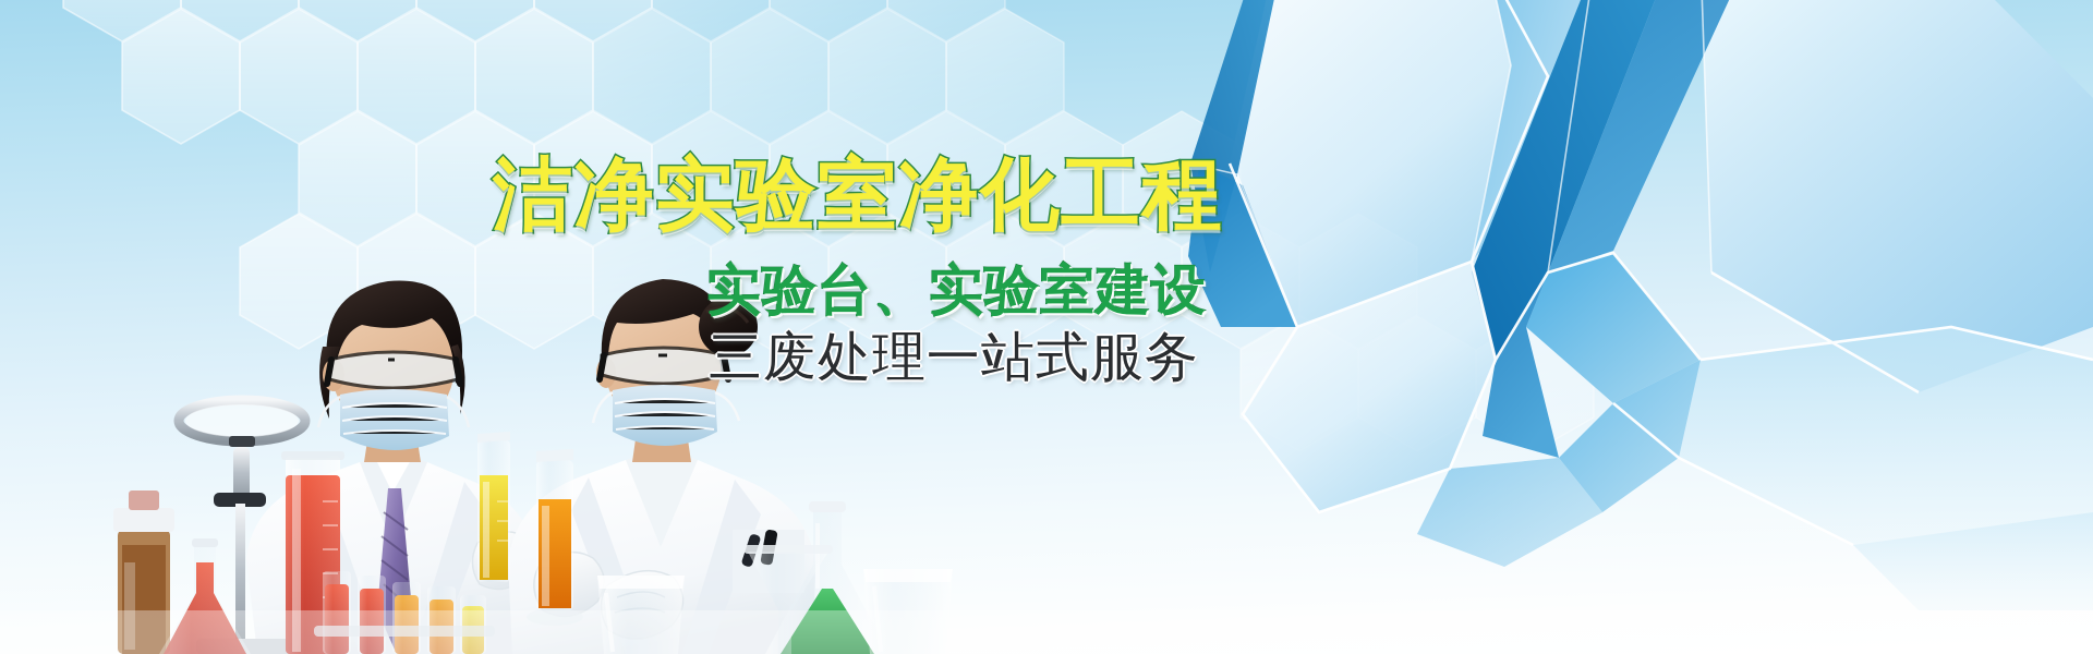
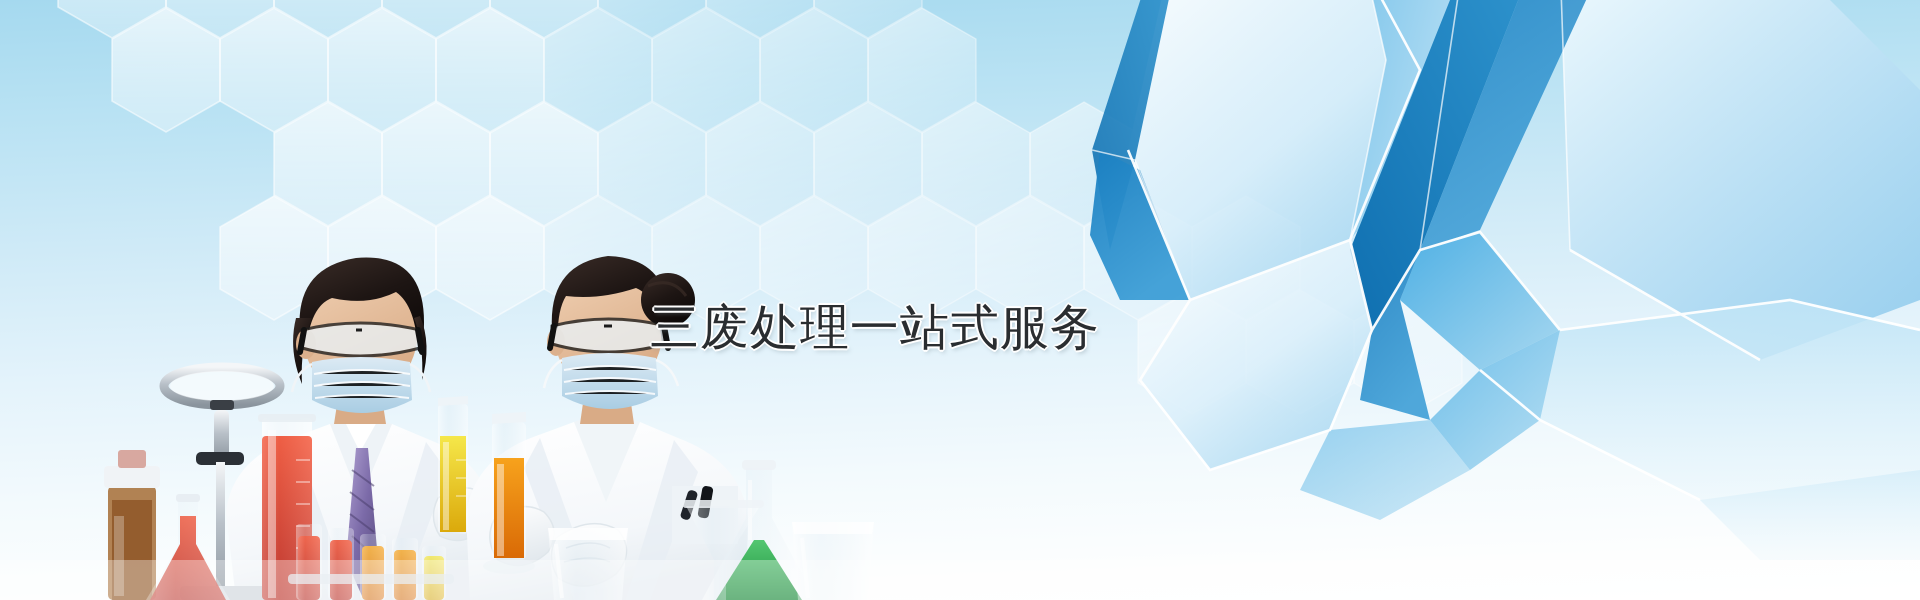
- 洁净实验室净化工程
- 实验台、实验室建设
  三废处理一站式服务
